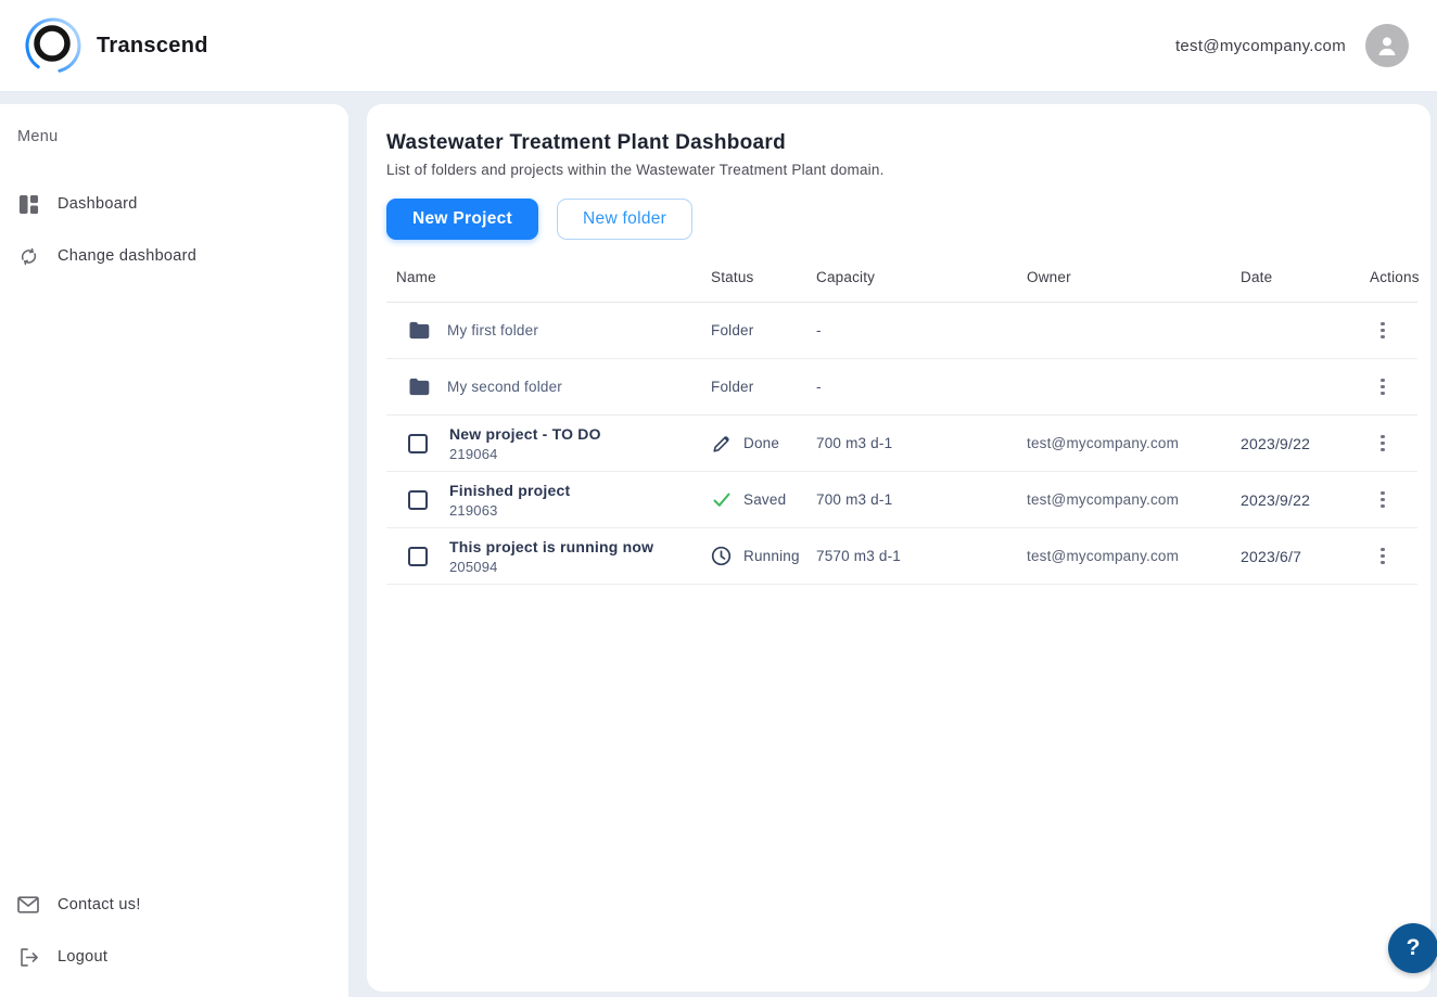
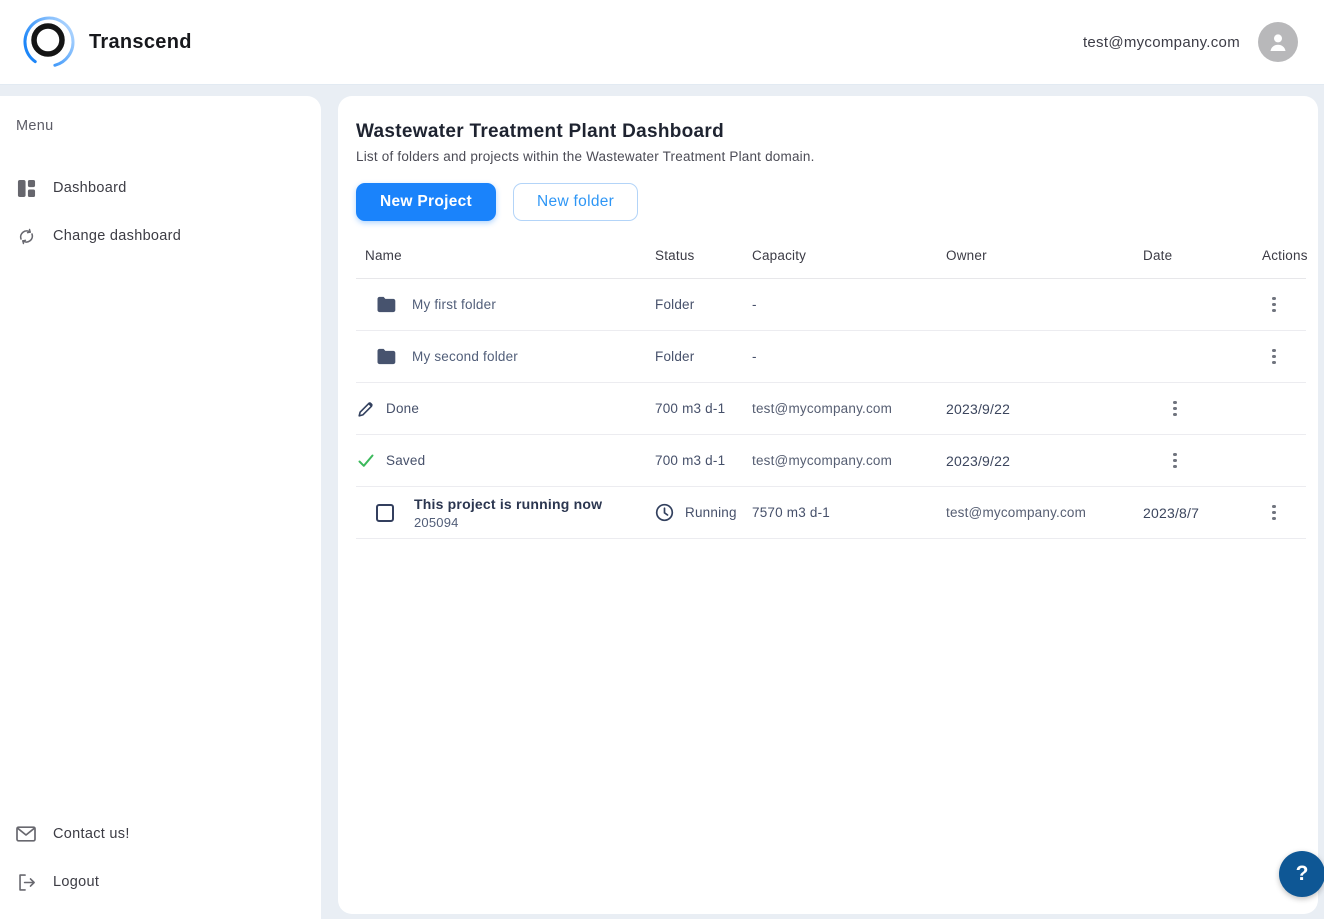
  Transcend
  test@mycompany.com
  Menu
  Dashboard
  Change dashboard
  Contact us!
  Logout
  Wastewater Treatment Plant Dashboard
  List of folders and projects within the Wastewater Treatment Plant domain.
  New Project
  New folder
  Name
  Status
  Capacity
  Owner
  Date
  Actions
  My first folder
  Folder
  -
  My second folder
  Folder
  -
- New project - TO DO
- 219064
  Done
  700 m3 d-1
  test@mycompany.com
  2023/9/22
- Finished project
- 219063
  Saved
  700 m3 d-1
  test@mycompany.com
  2023/9/22
  This project is running now
  205094
  Running
  7570 m3 d-1
  test@mycompany.com
- 2023/6/7
+ 2023/8/7
  ?
